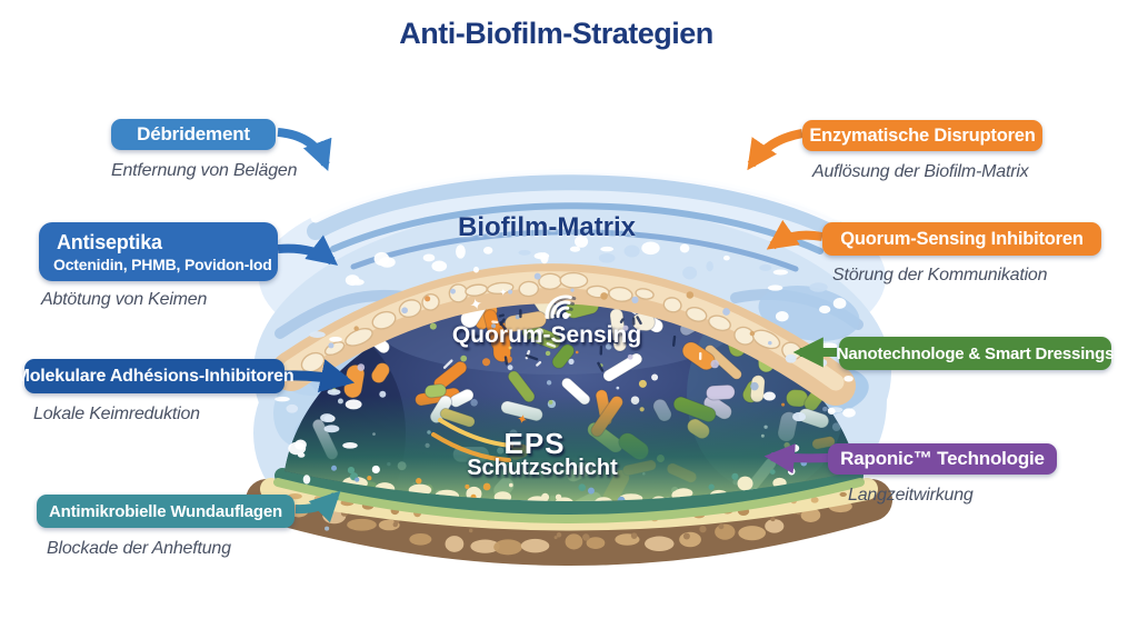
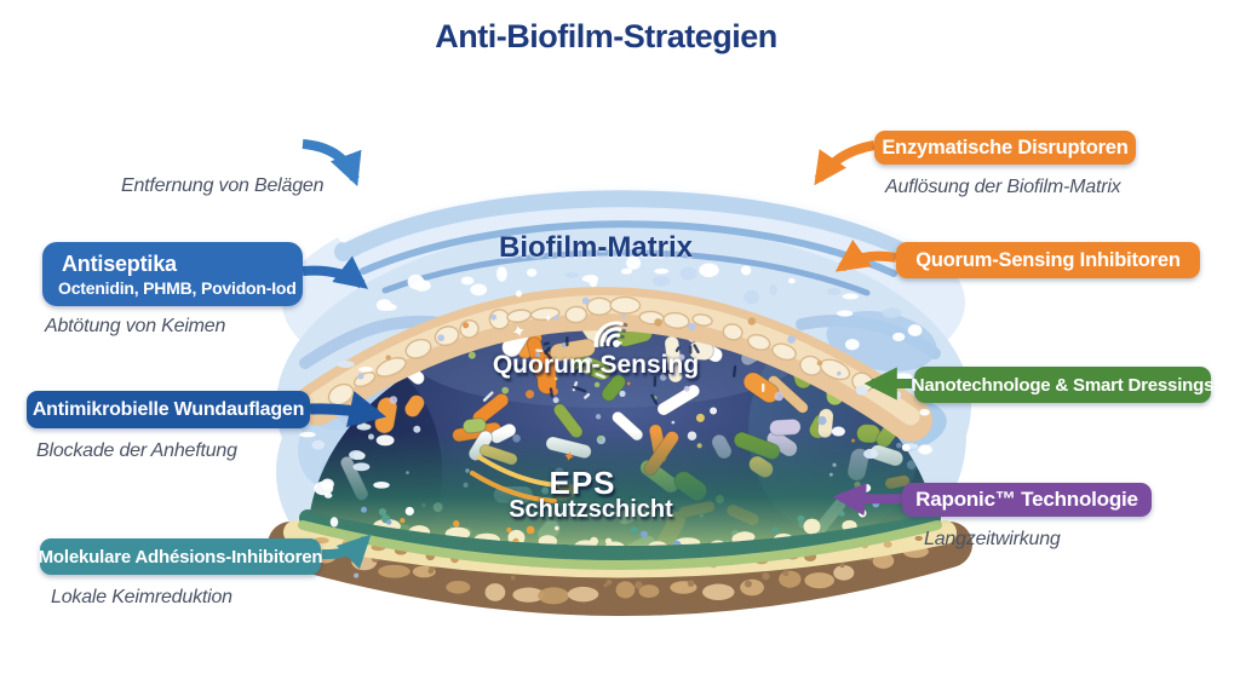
  ✦
  Anti-Biofilm-Strategien
  Biofilm-Matrix
  Quorum-Sensing
  EPS
  Schutzschicht
- Débridement
  Entfernung von Belägen
  Antiseptika
  Octenidin, PHMB, Povidon-Iod
  Abtötung von Keimen
- Molekulare Adhésions-Inhibitoren
+ Antimikrobielle Wundauflagen
- Lokale Keimreduktion
+ Blockade der Anheftung
- Antimikrobielle Wundauflagen
+ Molekulare Adhésions-Inhibitoren
- Blockade der Anheftung
+ Lokale Keimreduktion
  Enzymatische Disruptoren
  Auflösung der Biofilm-Matrix
  Quorum-Sensing Inhibitoren
- Störung der Kommunikation
  Nanotechnologe & Smart Dressings
  Raponic™ Technologie
  Langzeitwirkung
